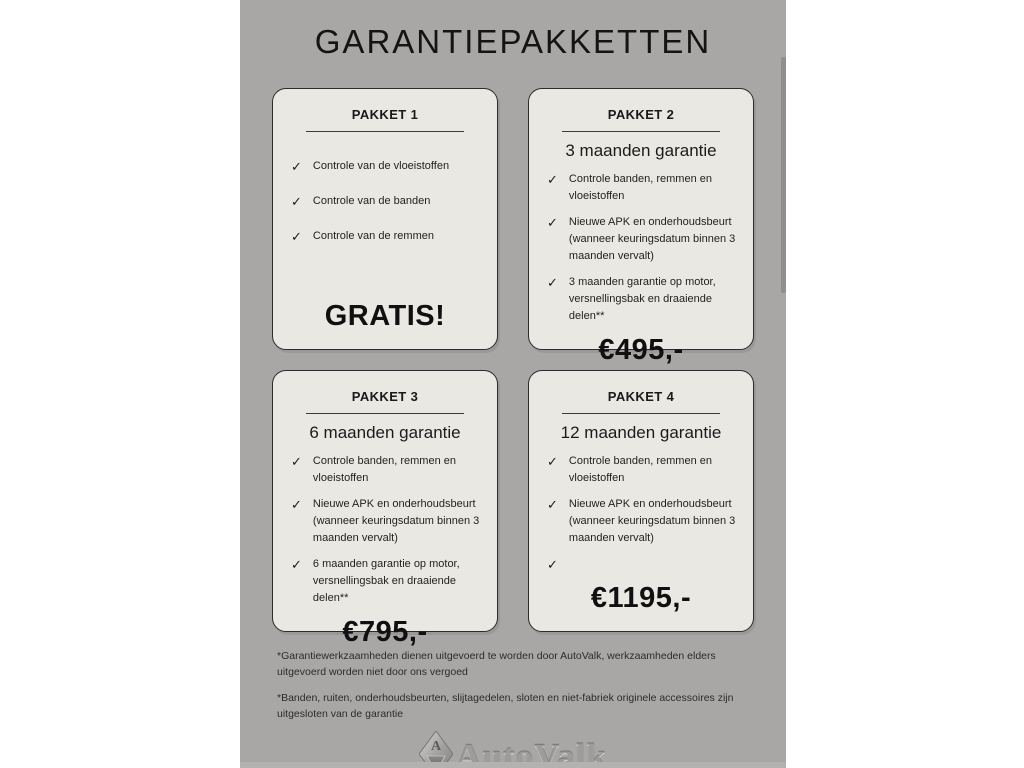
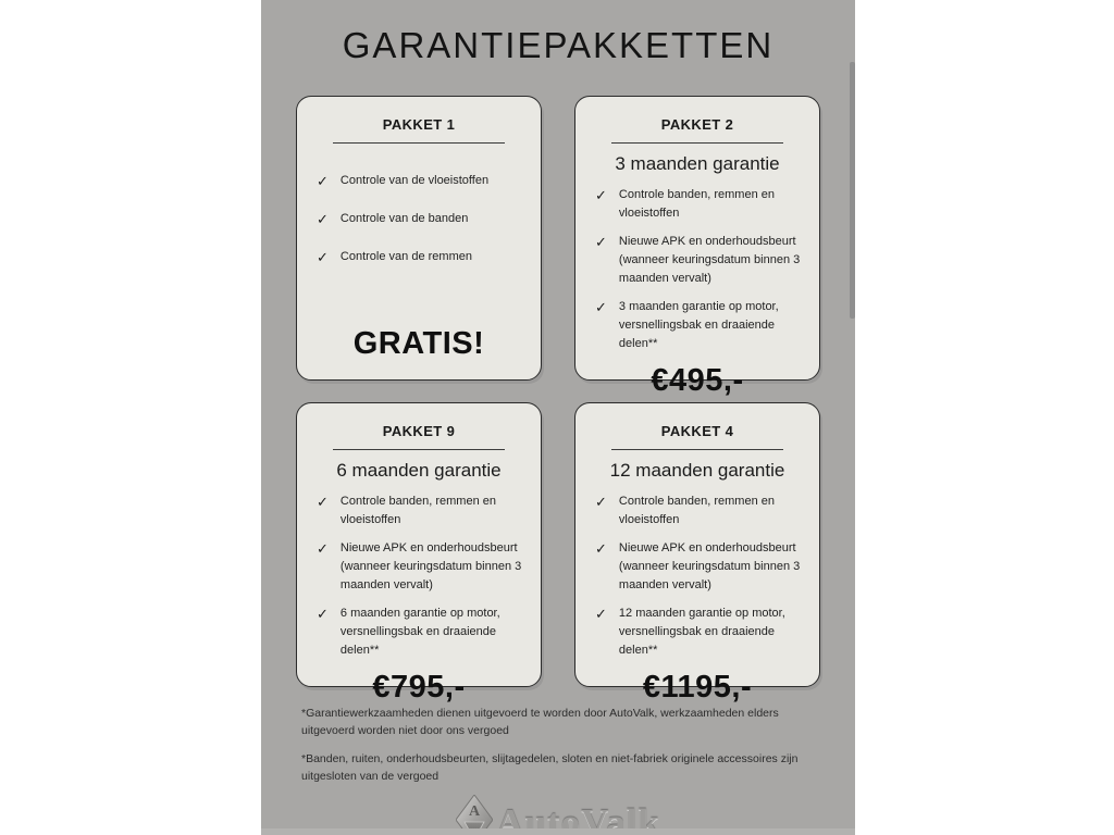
  GARANTIEPAKKETTEN
  PAKKET 1
  ✓
  Controle van de vloeistoffen
  ✓
  Controle van de banden
  ✓
  Controle van de remmen
  GRATIS!
  PAKKET 2
  3 maanden garantie
  ✓
  Controle banden, remmen en vloeistoffen
  ✓
  Nieuwe APK en onderhoudsbeurt (wanneer keuringsdatum binnen 3 maanden vervalt)
  ✓
  3 maanden garantie op motor, versnellingsbak en draaiende delen**
  €495,-
- PAKKET 3
+ PAKKET 9
  6 maanden garantie
  ✓
  Controle banden, remmen en vloeistoffen
  ✓
  Nieuwe APK en onderhoudsbeurt (wanneer keuringsdatum binnen 3 maanden vervalt)
  ✓
  6 maanden garantie op motor, versnellingsbak en draaiende delen**
  €795,-
  PAKKET 4
  12 maanden garantie
  ✓
  Controle banden, remmen en vloeistoffen
  ✓
  Nieuwe APK en onderhoudsbeurt (wanneer keuringsdatum binnen 3 maanden vervalt)
  ✓
+ 12 maanden garantie op motor, versnellingsbak en draaiende delen**
  €1195,-
  *Garantiewerkzaamheden dienen uitgevoerd te worden door AutoValk, werkzaamheden elders uitgevoerd worden niet door ons vergoed
- *Banden, ruiten, onderhoudsbeurten, slijtagedelen, sloten en niet-fabriek originele accessoires zijn uitgesloten van de garantie
+ *Banden, ruiten, onderhoudsbeurten, slijtagedelen, sloten en niet-fabriek originele accessoires zijn uitgesloten van de vergoed
  A
  AutoValk
